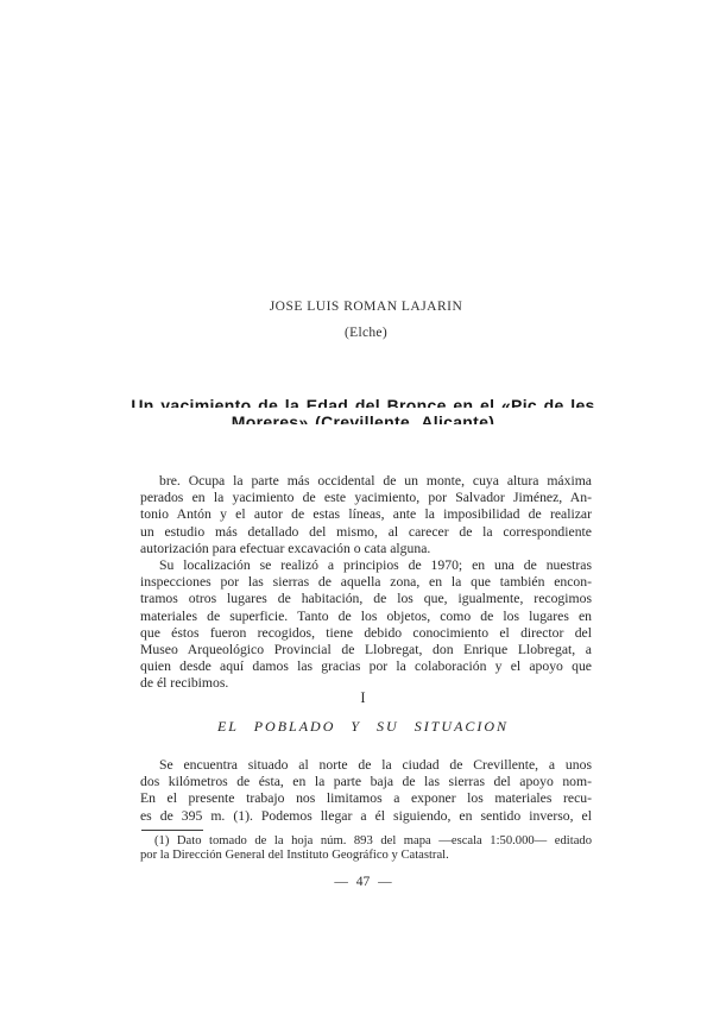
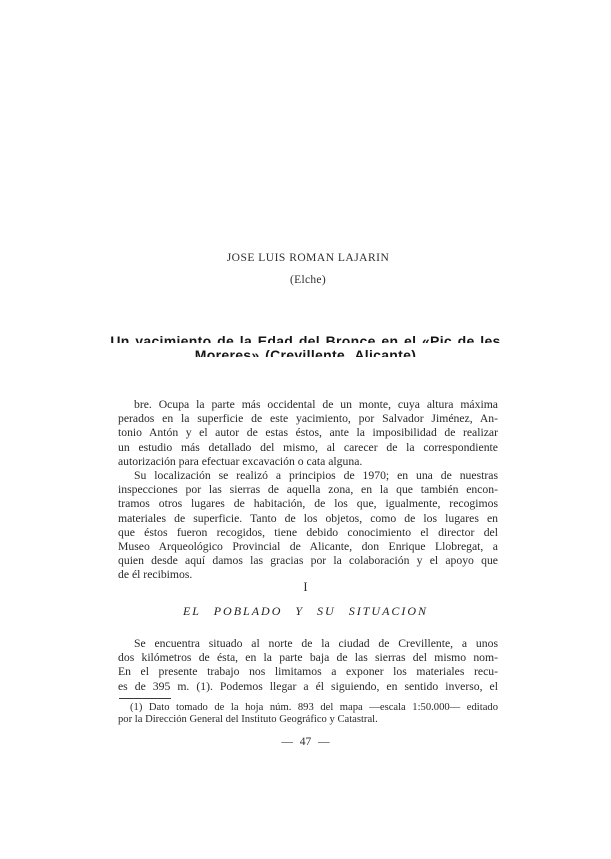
  JOSE LUIS ROMAN LAJARIN
  (Elche)
  Un yacimiento de la Edad del Bronce en el «Pic de les
  Moreres» (Crevillente, Alicante)
  bre. Ocupa la parte más occidental de un monte, cuya altura máxima
- perados en la yacimiento de este yacimiento, por Salvador Jiménez, An-
+ perados en la superficie de este yacimiento, por Salvador Jiménez, An-
- tonio Antón y el autor de estas líneas, ante la imposibilidad de realizar
+ tonio Antón y el autor de estas éstos, ante la imposibilidad de realizar
  un estudio más detallado del mismo, al carecer de la correspondiente
  autorización para efectuar excavación o cata alguna.
  Su localización se realizó a principios de 1970; en una de nuestras
  inspecciones por las sierras de aquella zona, en la que también encon-
  tramos otros lugares de habitación, de los que, igualmente, recogimos
  materiales de superficie. Tanto de los objetos, como de los lugares en
  que éstos fueron recogidos, tiene debido conocimiento el director del
- Museo Arqueológico Provincial de Llobregat, don Enrique Llobregat, a
+ Museo Arqueológico Provincial de Alicante, don Enrique Llobregat, a
  quien desde aquí damos las gracias por la colaboración y el apoyo que
  de él recibimos.
  I
  EL POBLADO Y SU SITUACION
  Se encuentra situado al norte de la ciudad de Crevillente, a unos
- dos kilómetros de ésta, en la parte baja de las sierras del apoyo nom-
+ dos kilómetros de ésta, en la parte baja de las sierras del mismo nom-
  En el presente trabajo nos limitamos a exponer los materiales recu-
  es de 395 m. (1). Podemos llegar a él siguiendo, en sentido inverso, el
  (1) Dato tomado de la hoja núm. 893 del mapa —escala 1:50.000— editado
  por la Dirección General del Instituto Geográfico y Catastral.
  — 47 —
